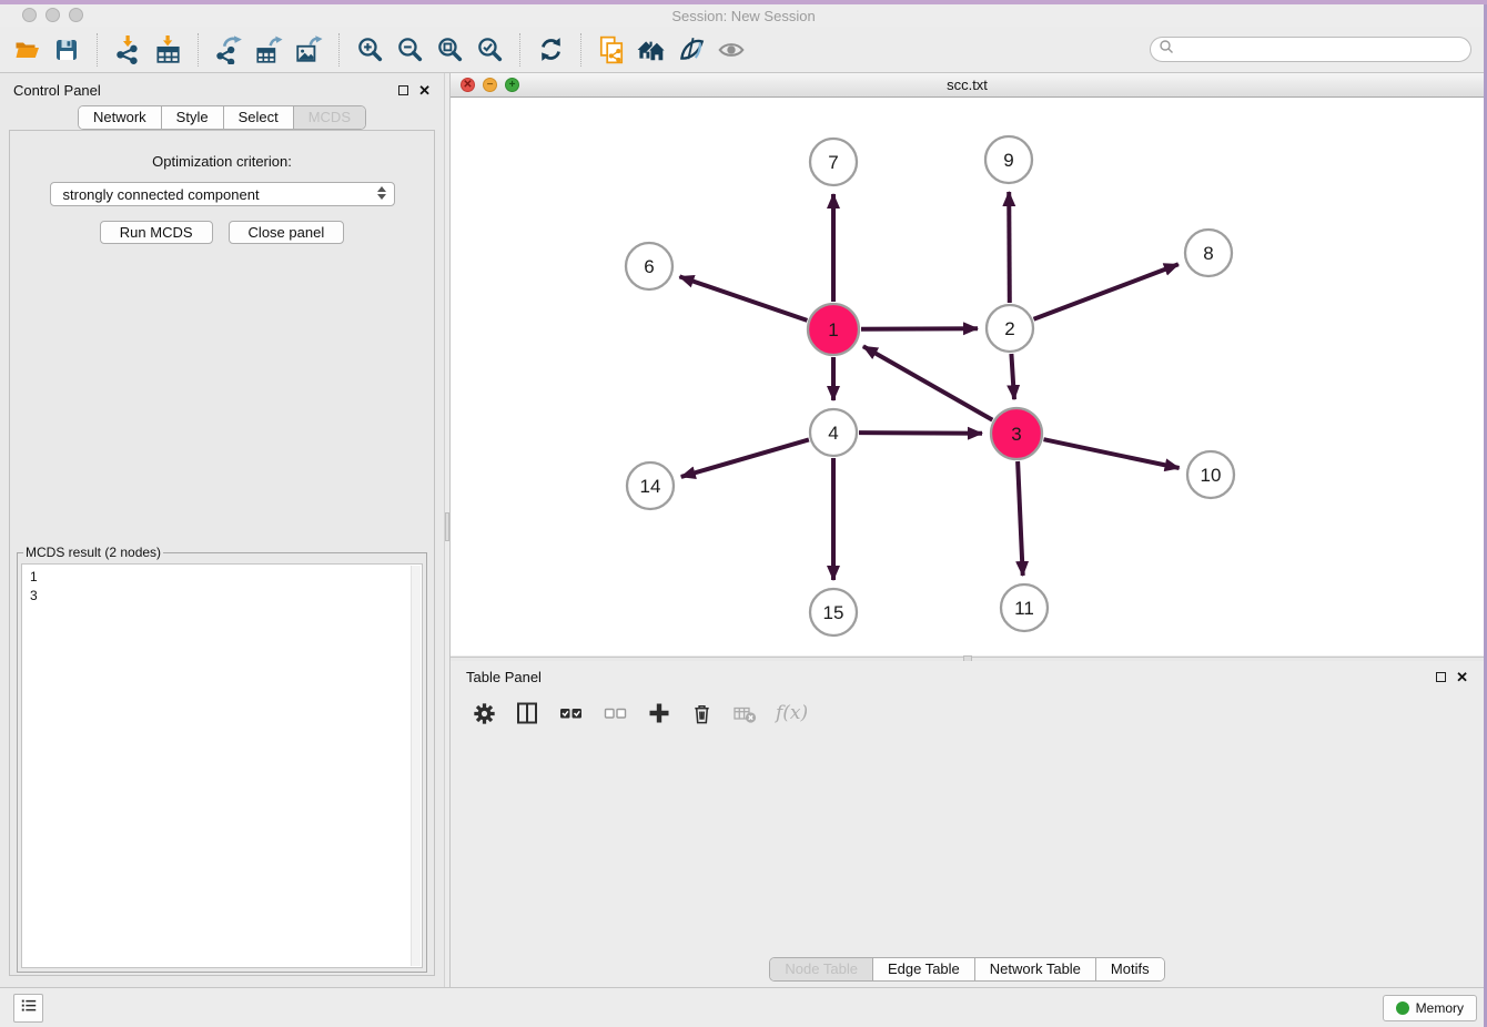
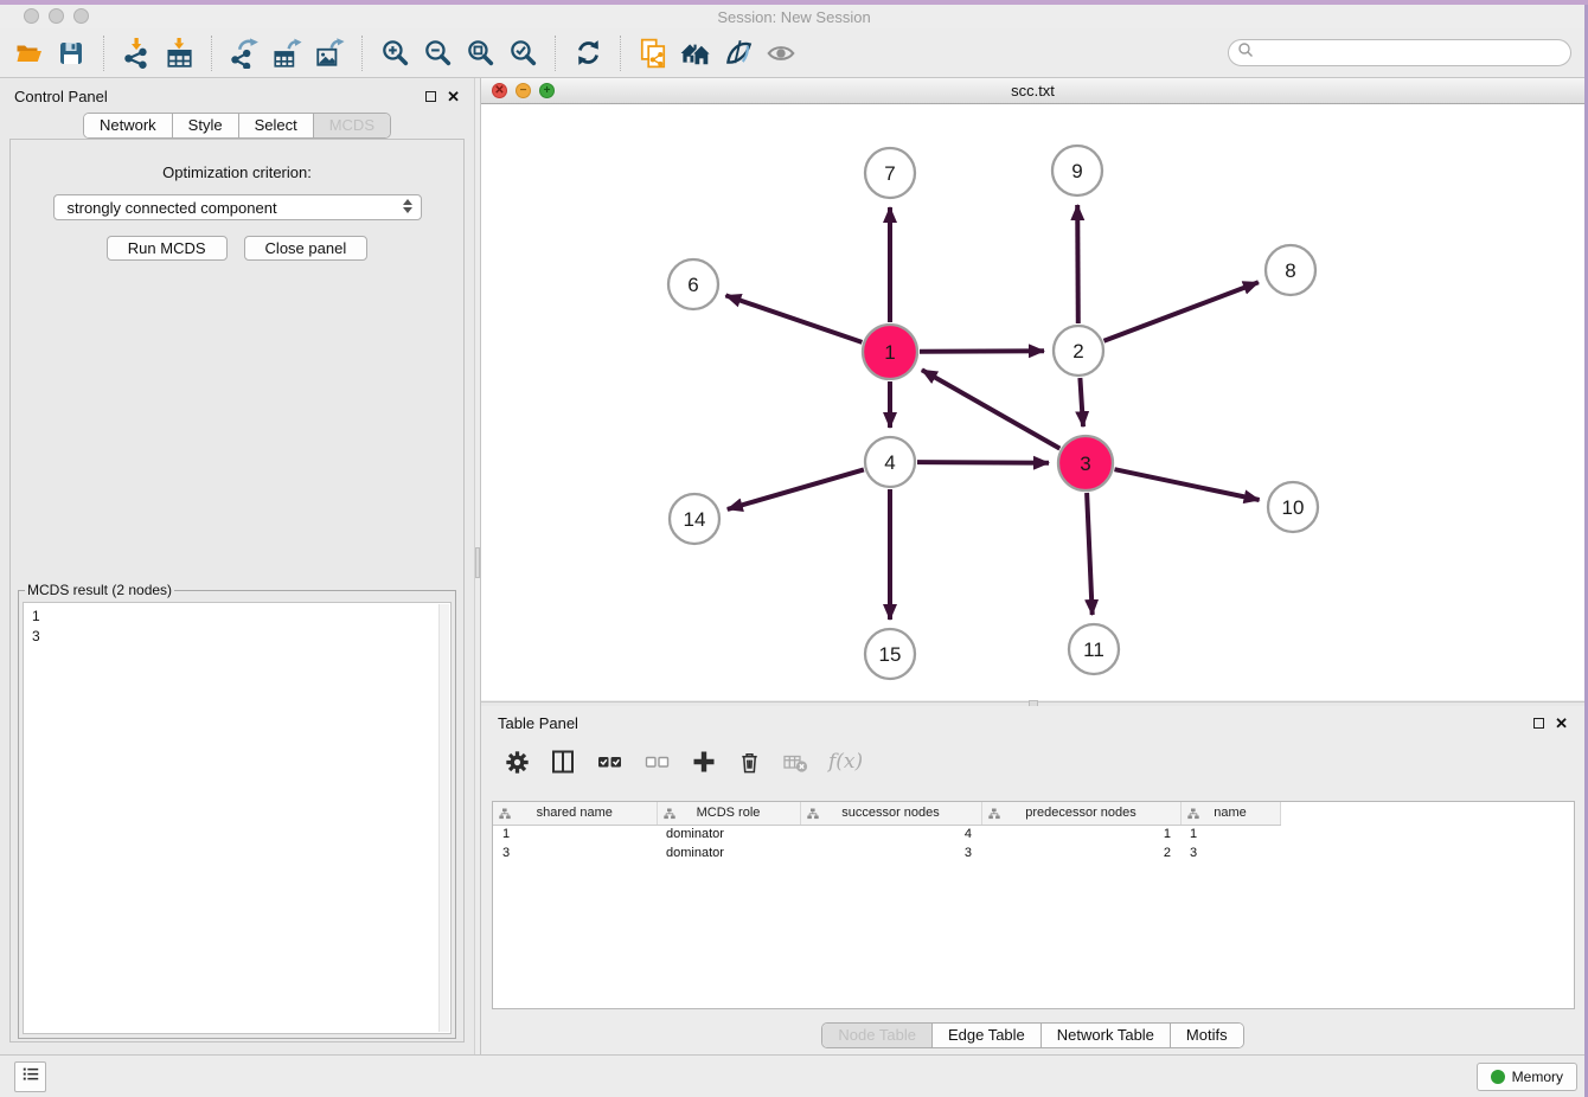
  Session: New Session
  Control Panel
  ✕
  Network
  Style
  Select
  MCDS
  Optimization criterion:
  strongly connected component
  Run MCDS
  Close panel
  MCDS result (2 nodes)
  1
  3
  ✕
  −
  +
  scc.txt
  7
  9
  6
  8
  1
  2
  4
  3
  14
  10
  15
  11
  Table Panel
  ✕
  f(x)
+ shared name	MCDS role	successor nodes	predecessor nodes	name
+ 1	dominator	4	1	1
+ 3	dominator	3	2	3
  Node Table
  Edge Table
  Network Table
  Motifs
  Memory
